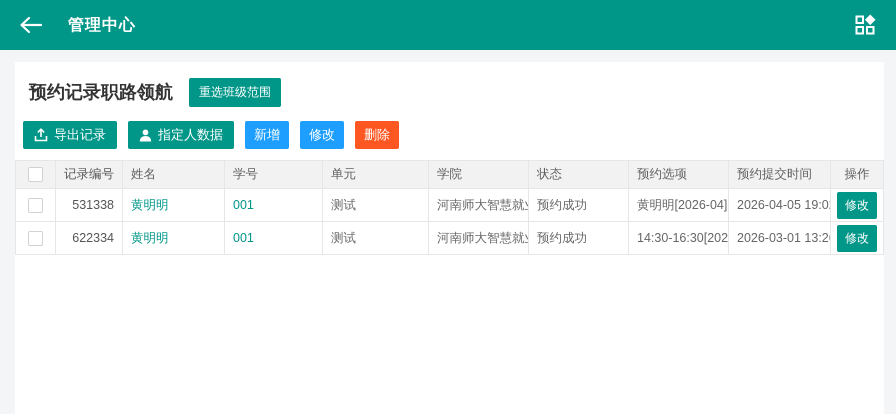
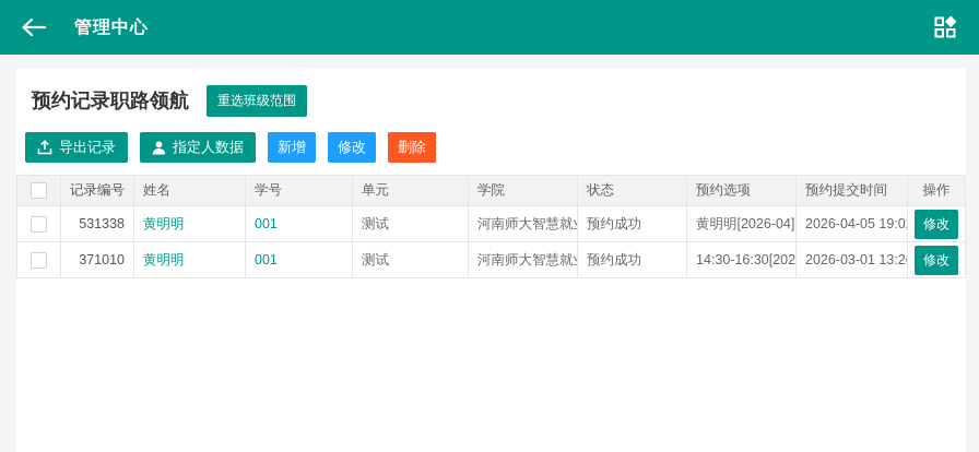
  管理中心
  预约记录职路领航
  重选班级范围
  导出记录
  指定人数据
  新增
  修改
  删除
  	记录编号	姓名	学号	单元	学院	状态	预约选项	预约提交时间	操作
  	531338	黄明明	001	测试	河南师大智慧就	预约成功	黄明明[2026-04]	2026-04-05 19:0	修改
- 	622334	黄明明	001	测试	河南师大智慧就	预约成功	14:30-16:30[202	2026-03-01 13:2	修改
+ 	371010	黄明明	001	测试	河南师大智慧就	预约成功	14:30-16:30[202	2026-03-01 13:2	修改
